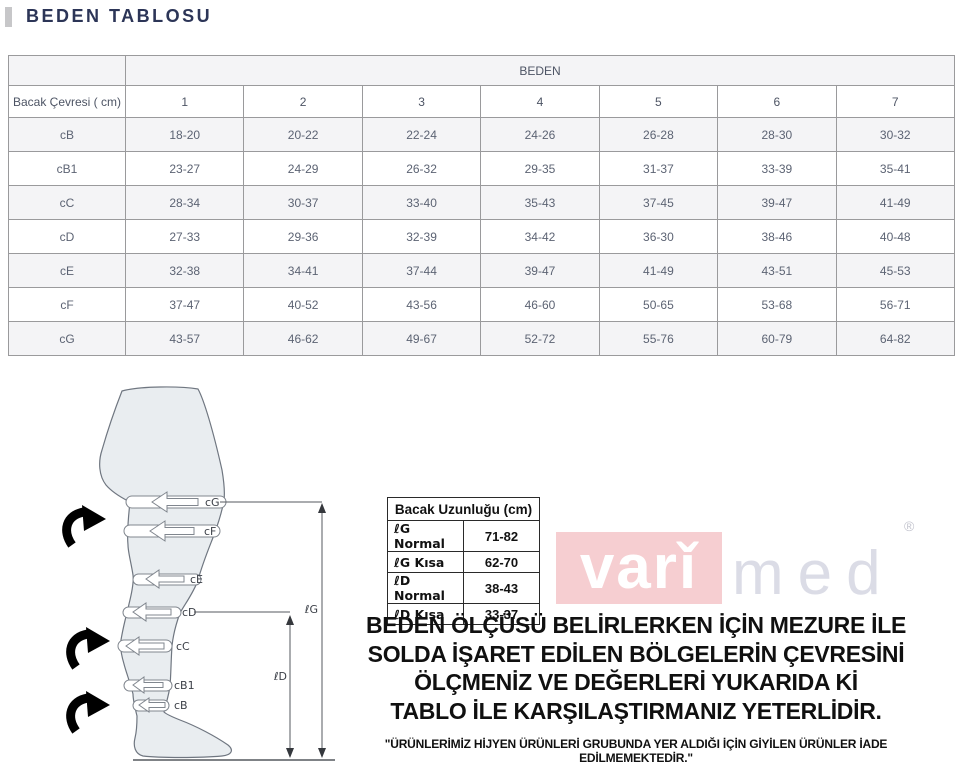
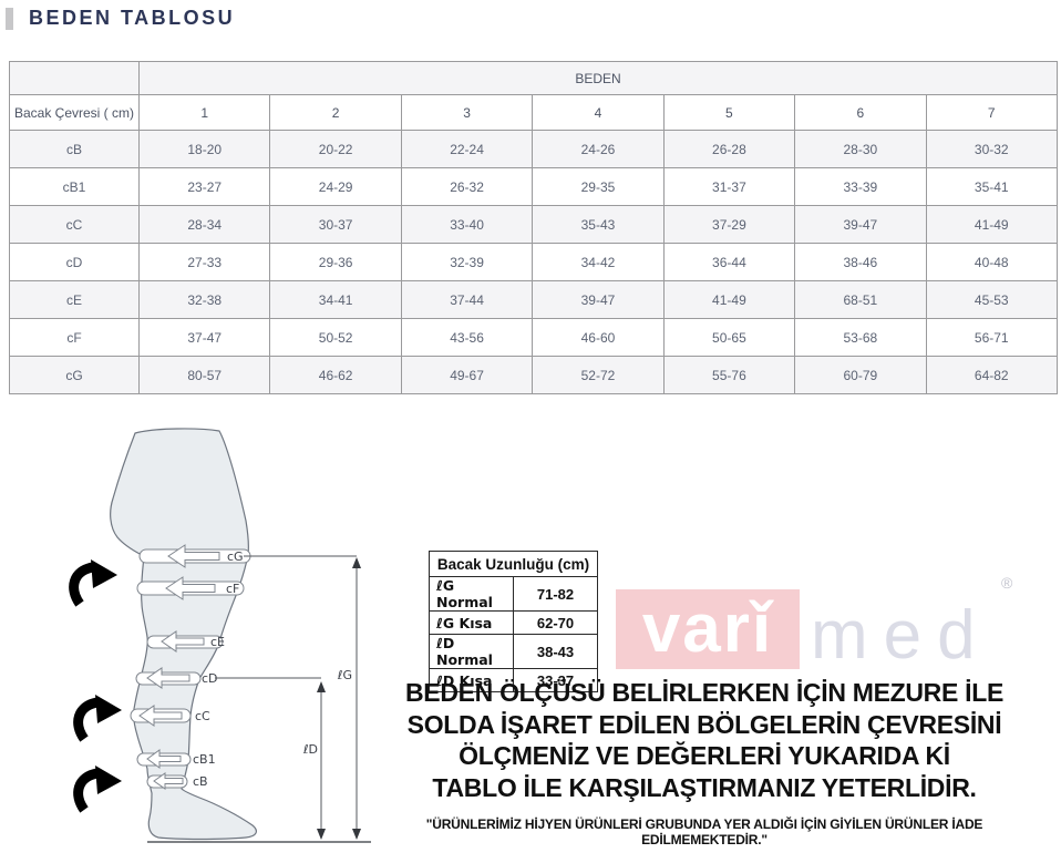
  BEDEN TABLOSU
  	BEDEN
  Bacak Çevresi ( cm)	1	2	3	4	5	6	7
  cB	18-20	20-22	22-24	24-26	26-28	28-30	30-32
  cB1	23-27	24-29	26-32	29-35	31-37	33-39	35-41
- cC	28-34	30-37	33-40	35-43	37-45	39-47	41-49
+ cC	28-34	30-37	33-40	35-43	37-29	39-47	41-49
- cD	27-33	29-36	32-39	34-42	36-30	38-46	40-48
+ cD	27-33	29-36	32-39	34-42	36-44	38-46	40-48
- cE	32-38	34-41	37-44	39-47	41-49	43-51	45-53
+ cE	32-38	34-41	37-44	39-47	41-49	68-51	45-53
- cF	37-47	40-52	43-56	46-60	50-65	53-68	56-71
+ cF	37-47	50-52	43-56	46-60	50-65	53-68	56-71
- cG	43-57	46-62	49-67	52-72	55-76	60-79	64-82
+ cG	80-57	46-62	49-67	52-72	55-76	60-79	64-82
  cG
  cF
  cE
  cD
  cC
  cB1
  cB
  ℓG
  ℓD
  Bacak Uzunluğu (cm)
  ℓG Normal	71-82
  ℓG Kısa	62-70
  ℓD Normal	38-43
  ℓD Kısa	33-37
  varǐ
  med
  ®
  BEDEN ÖLÇÜSÜ BELİRLERKEN İÇİN MEZURE İLE
  SOLDA İŞARET EDİLEN BÖLGELERİN ÇEVRESİNİ
  ÖLÇMENİZ VE DEĞERLERİ YUKARIDA Kİ
  TABLO İLE KARŞILAŞTIRMANIZ YETERLİDİR.
  "ÜRÜNLERİMİZ HİJYEN ÜRÜNLERİ GRUBUNDA YER ALDIĞI İÇİN GİYİLEN ÜRÜNLER İADE EDİLMEMEKTEDİR."
